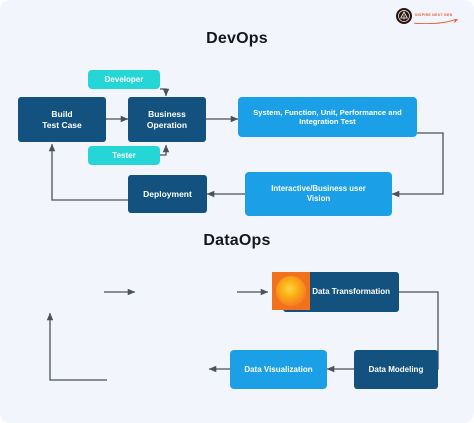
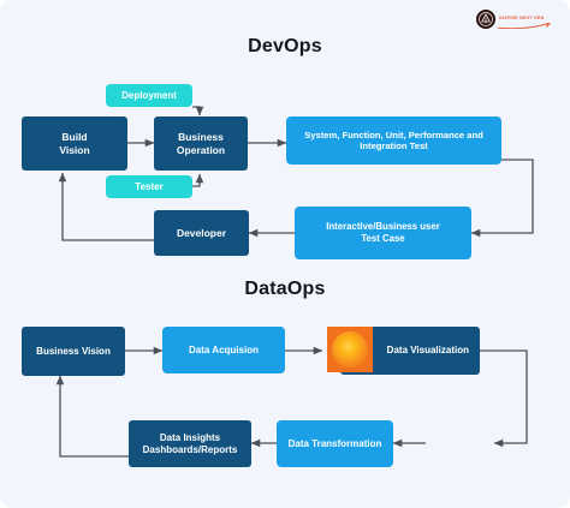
  DevOps
  DataOps
- Developer
+ Deployment
  Build
- Test Case
+ Vision
  Business
  Operation
  Tester
  System, Function, Unit, Performance and
  Integration Test
- Deployment
+ Developer
  Interactive/Business user
- Vision
+ Test Case
+ Business Vision
+ Data Acquision
- Data Transformation
+ Data Visualization
- Data Modeling
- Data Visualization
+ Data Transformation
+ Data Insights
+ Dashboards/Reports
